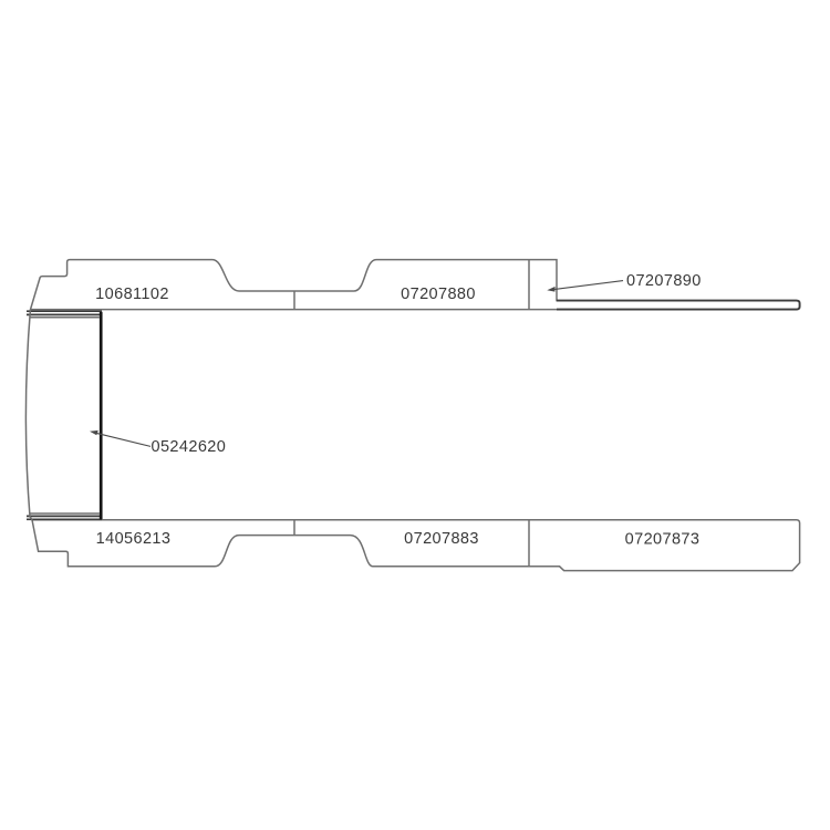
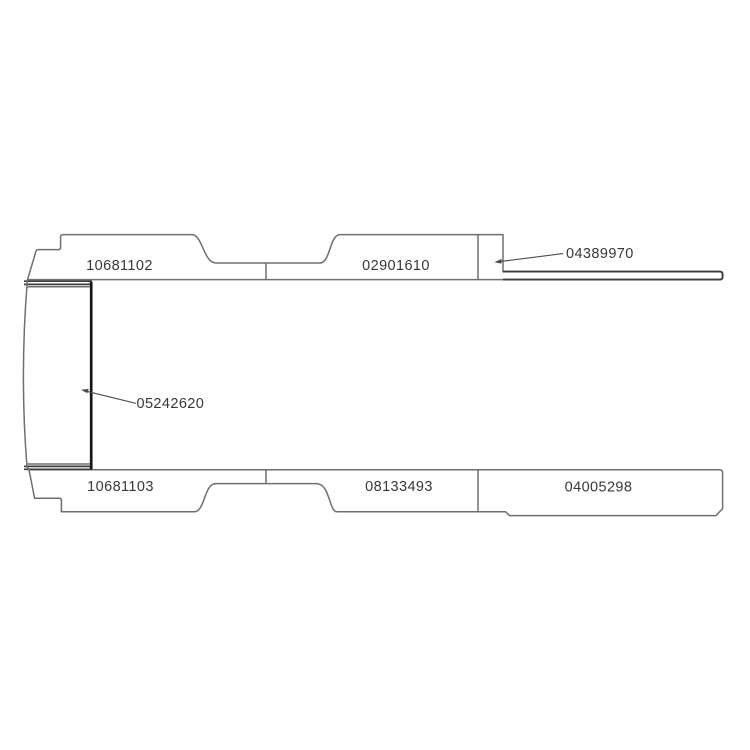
  10681102
- 07207880
+ 02901610
- 07207890
+ 04389970
  05242620
- 14056213
+ 10681103
- 07207883
+ 08133493
- 07207873
+ 04005298
